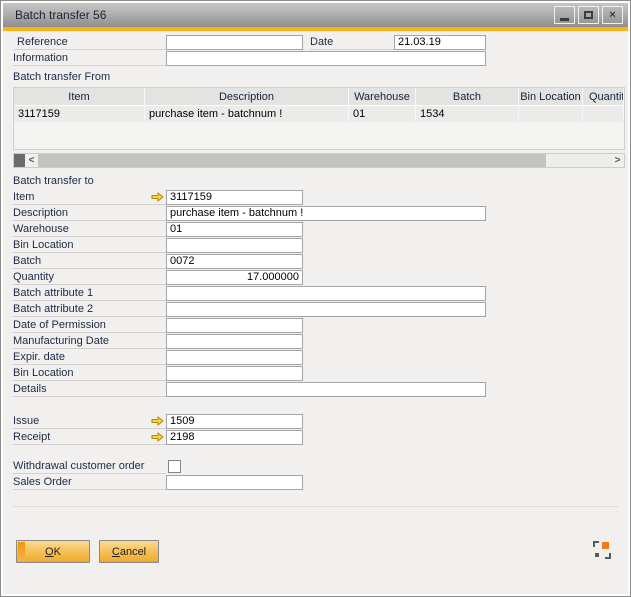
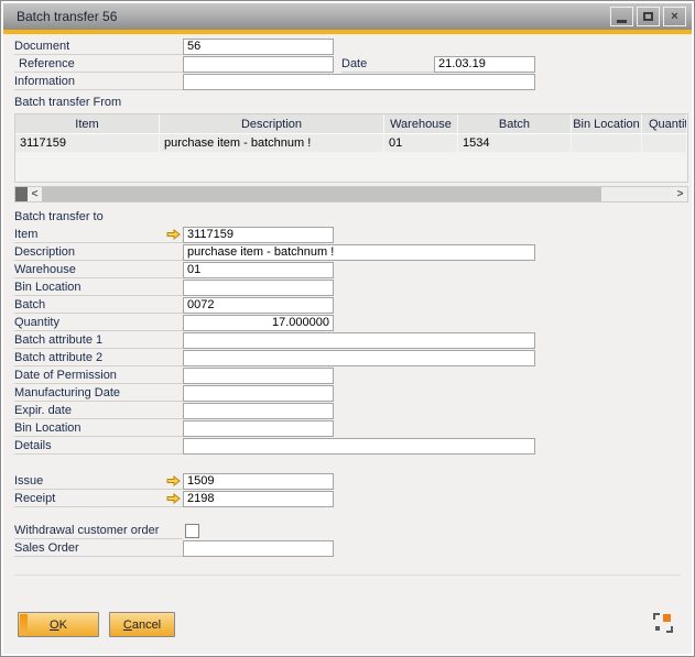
  Batch transfer 56
  ×
+ Document
+ 56
  Reference
  Date
  21.03.19
  Information
  Batch transfer From
  Item
  Description
  Warehouse
  Batch
  Bin Location
  Quantit
  3117159
  purchase item - batchnum !
  01
  1534
  <
  >
  Batch transfer to
  Item
  3117159
  Description
  purchase item - batchnum !
  Warehouse
  01
  Bin Location
  Batch
  0072
  Quantity
  17.000000
  Batch attribute 1
  Batch attribute 2
  Date of Permission
  Manufacturing Date
  Expir. date
  Bin Location
  Details
  Issue
  1509
  Receipt
  2198
  Withdrawal customer order
  Sales Order
  OK
  Cancel
